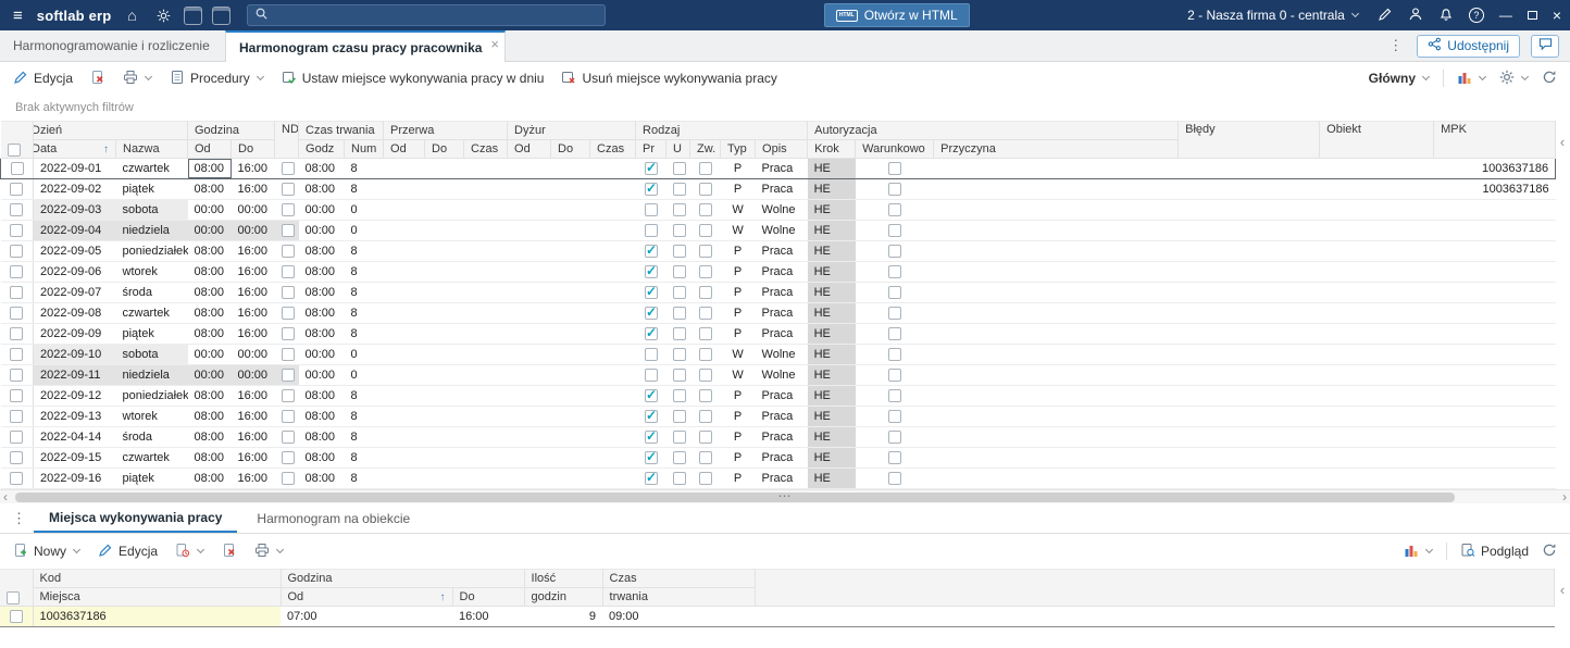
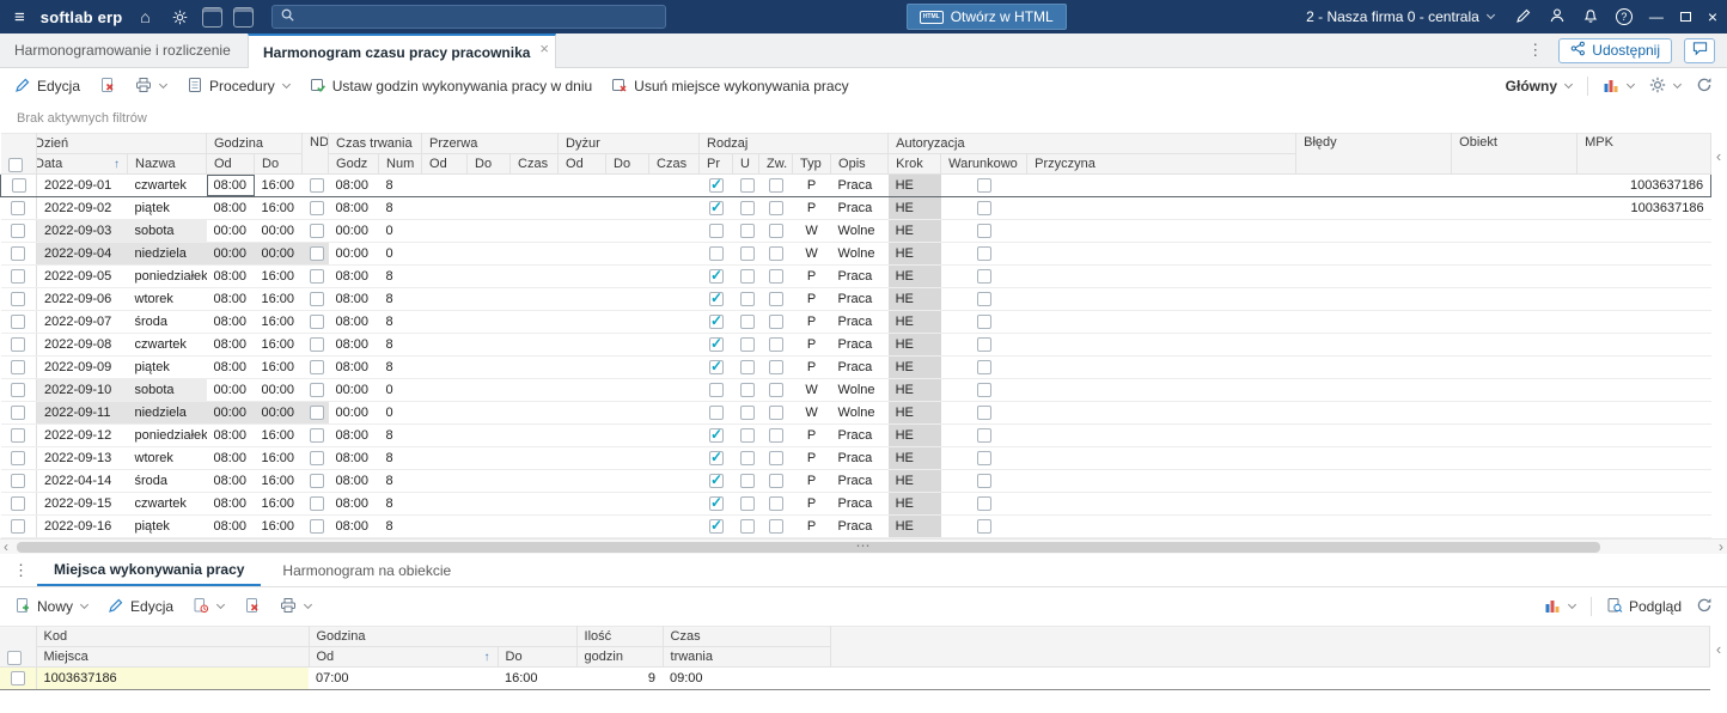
  ≡
  softlab erp
  ⌂
  Otwórz w HTML
  2 - Nasza firma 0 - centrala
  ?
  —
  ×
  Harmonogramowanie i rozliczenie
  Harmonogram czasu pracy pracownika
  ×
  ⋮
  Udostępnij
  Edycja
  Procedury
- Ustaw miejsce wykonywania pracy w dniu
+ Ustaw godzin wykonywania pracy w dniu
  Usuń miejsce wykonywania pracy
  Główny
  Brak aktywnych filtrów
  	Dzień	Godzina	ND	Czas trwania	Przerwa	Dyżur	Rodzaj	Autoryzacja	Błędy	Obiekt	MPK
  Data ↑	Nazwa	Od	Do	Godz	Num	Od	Do	Czas	Od	Do	Czas	Pr	U	Zw.	Typ	Opis	Krok	Warunkowo	Przyczyna
  	2022-09-01	czwartek	08:00	16:00		08:00	8										P	Praca	HE					1003637186
  	2022-09-02	piątek	08:00	16:00		08:00	8										P	Praca	HE					1003637186
  	2022-09-03	sobota	00:00	00:00		00:00	0										W	Wolne	HE
  	2022-09-04	niedziela	00:00	00:00		00:00	0										W	Wolne	HE
  	2022-09-05	poniedziałek	08:00	16:00		08:00	8										P	Praca	HE
  	2022-09-06	wtorek	08:00	16:00		08:00	8										P	Praca	HE
  	2022-09-07	środa	08:00	16:00		08:00	8										P	Praca	HE
  	2022-09-08	czwartek	08:00	16:00		08:00	8										P	Praca	HE
  	2022-09-09	piątek	08:00	16:00		08:00	8										P	Praca	HE
  	2022-09-10	sobota	00:00	00:00		00:00	0										W	Wolne	HE
  	2022-09-11	niedziela	00:00	00:00		00:00	0										W	Wolne	HE
  	2022-09-12	poniedziałek	08:00	16:00		08:00	8										P	Praca	HE
  	2022-09-13	wtorek	08:00	16:00		08:00	8										P	Praca	HE
  	2022-04-14	środa	08:00	16:00		08:00	8										P	Praca	HE
  	2022-09-15	czwartek	08:00	16:00		08:00	8										P	Praca	HE
  	2022-09-16	piątek	08:00	16:00		08:00	8										P	Praca	HE
  ‹
  ‹
  ⋯
  ›
  ⋮
  Miejsca wykonywania pracy
  Harmonogram na obiekcie
  Nowy
  Edycja
  Podgląd
  	Kod	Godzina	Ilość	Czas
  Miejsca	Od ↑	Do	godzin	trwania
  	1003637186	07:00	16:00	9	09:00
  ‹
